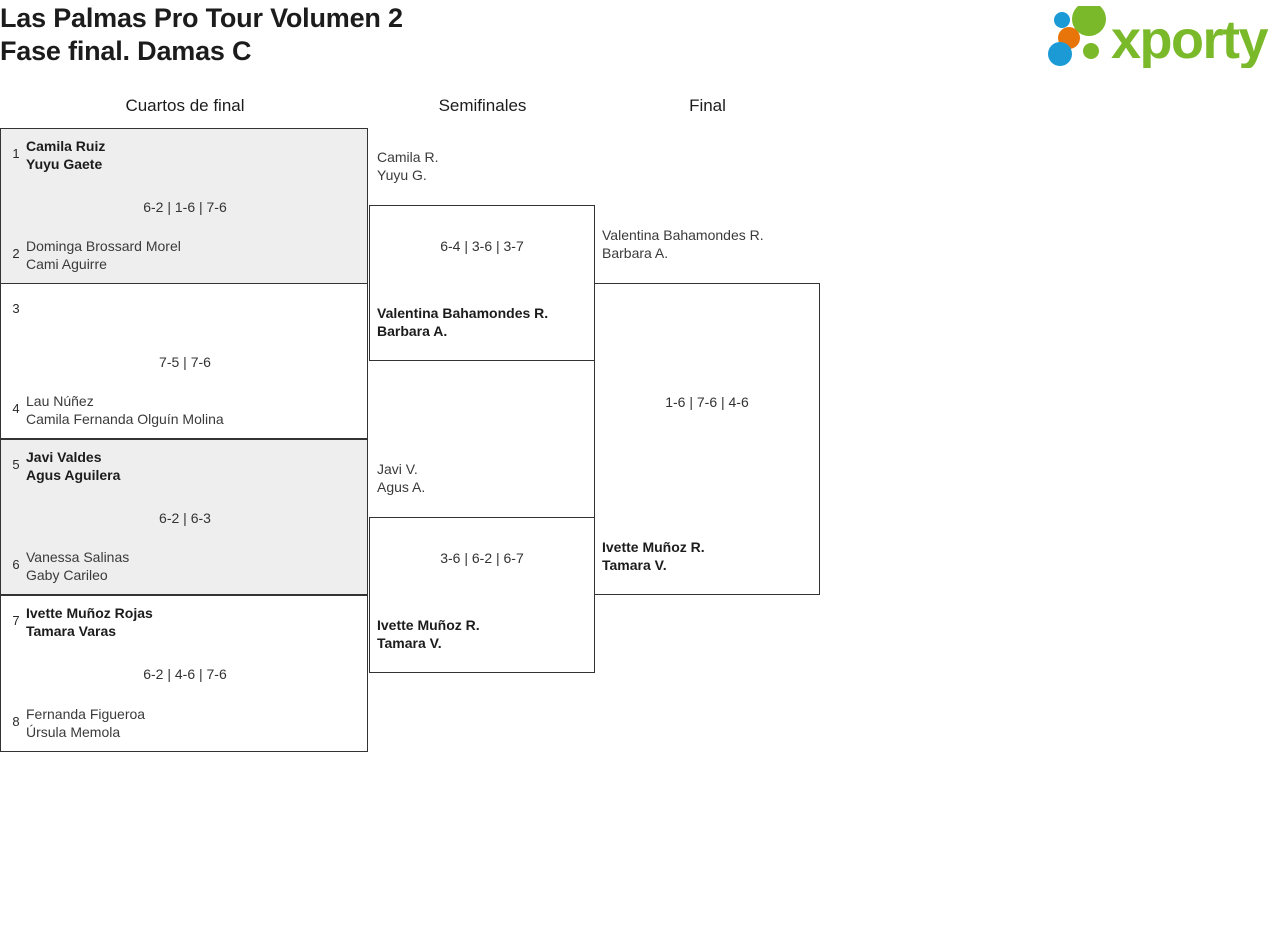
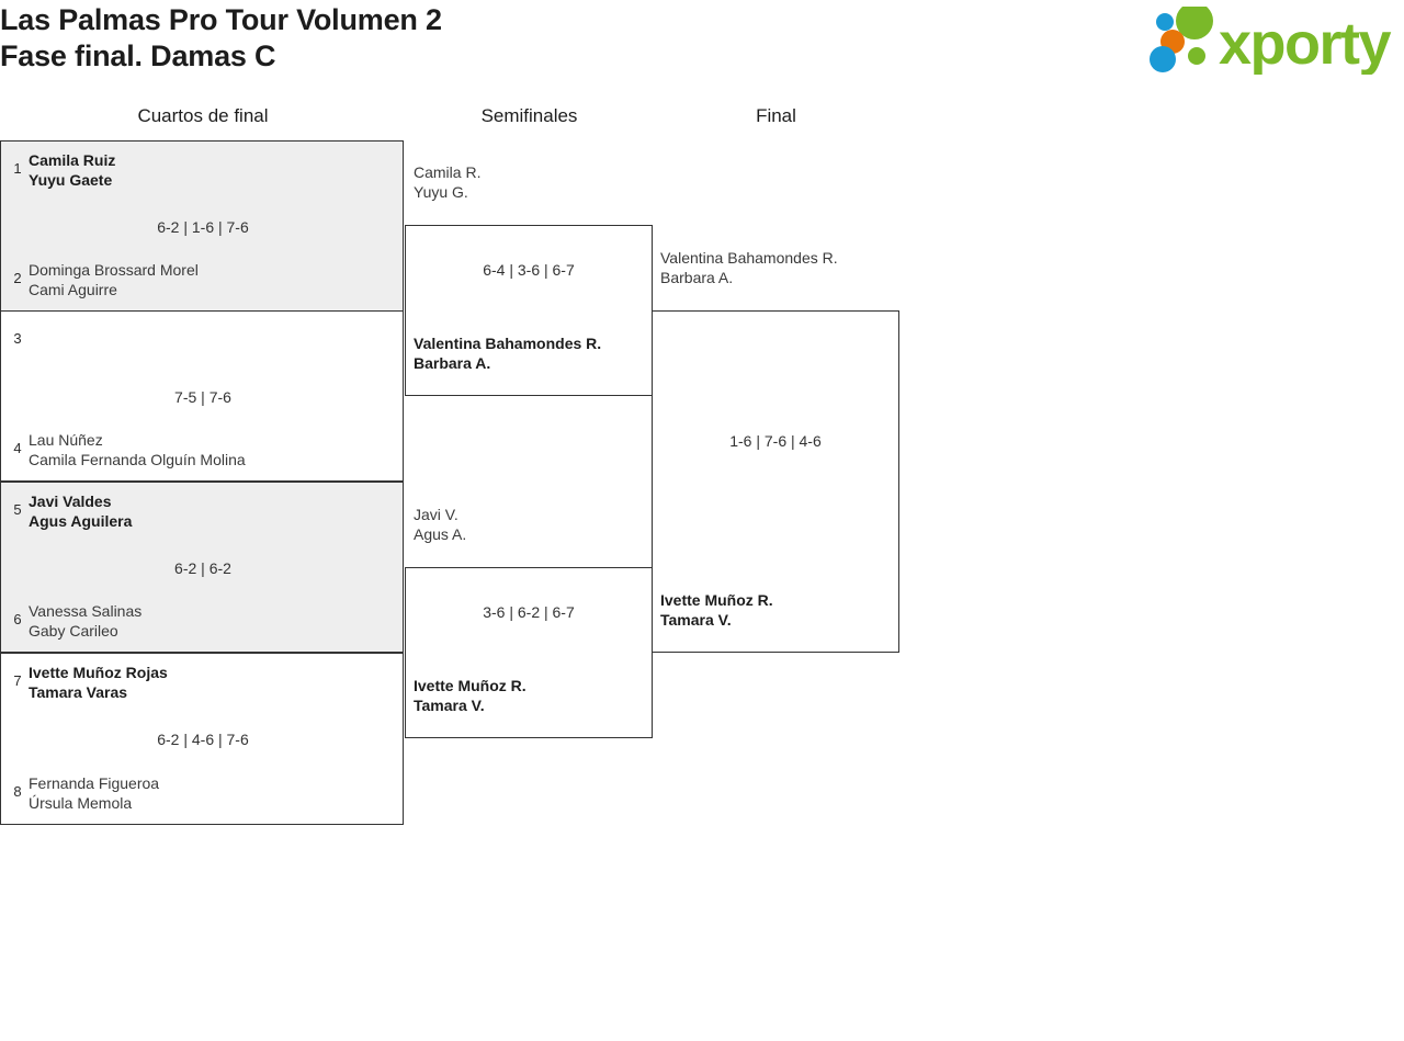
  Las Palmas Pro Tour Volumen 2
  Fase final. Damas C
  xporty
  Cuartos de final
  Semifinales
  Final
  1
  Camila Ruiz
  Yuyu Gaete
  6-2 | 1-6 | 7-6
  2
  Dominga Brossard Morel
  Cami Aguirre
  3
  7-5 | 7-6
  4
  Lau Núñez
  Camila Fernanda Olguín Molina
  5
  Javi Valdes
  Agus Aguilera
- 6-2 | 6-3
+ 6-2 | 6-2
  6
  Vanessa Salinas
  Gaby Carileo
  7
  Ivette Muñoz Rojas
  Tamara Varas
  6-2 | 4-6 | 7-6
  8
  Fernanda Figueroa
  Úrsula Memola
  Camila R.
  Yuyu G.
- 6-4 | 3-6 | 3-7
+ 6-4 | 3-6 | 6-7
  Valentina Bahamondes R.
  Barbara A.
  Javi V.
  Agus A.
  3-6 | 6-2 | 6-7
  Ivette Muñoz R.
  Tamara V.
  Valentina Bahamondes R.
  Barbara A.
  1-6 | 7-6 | 4-6
  Ivette Muñoz R.
  Tamara V.
